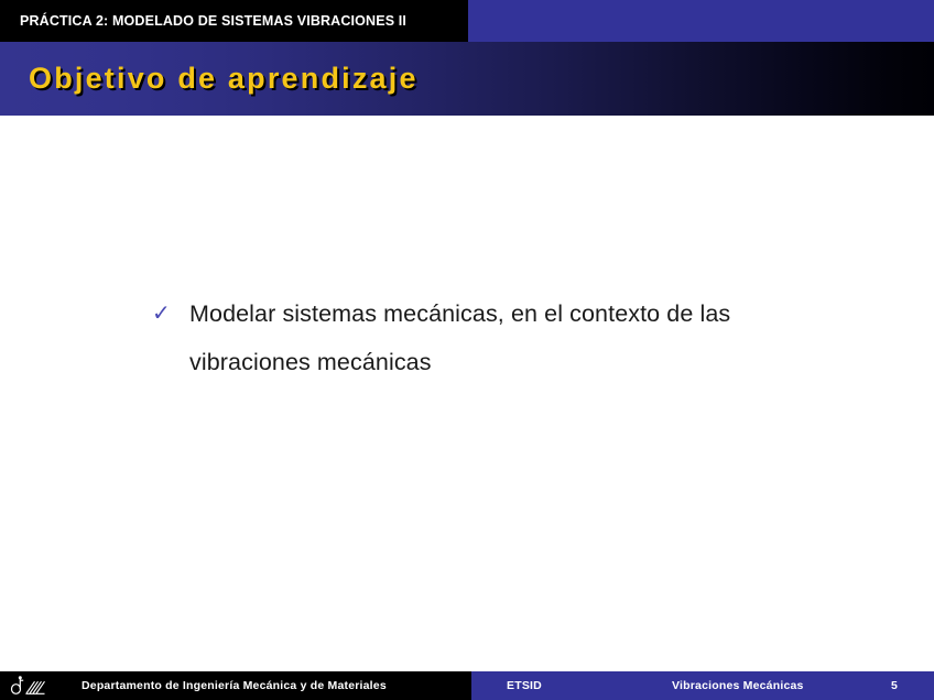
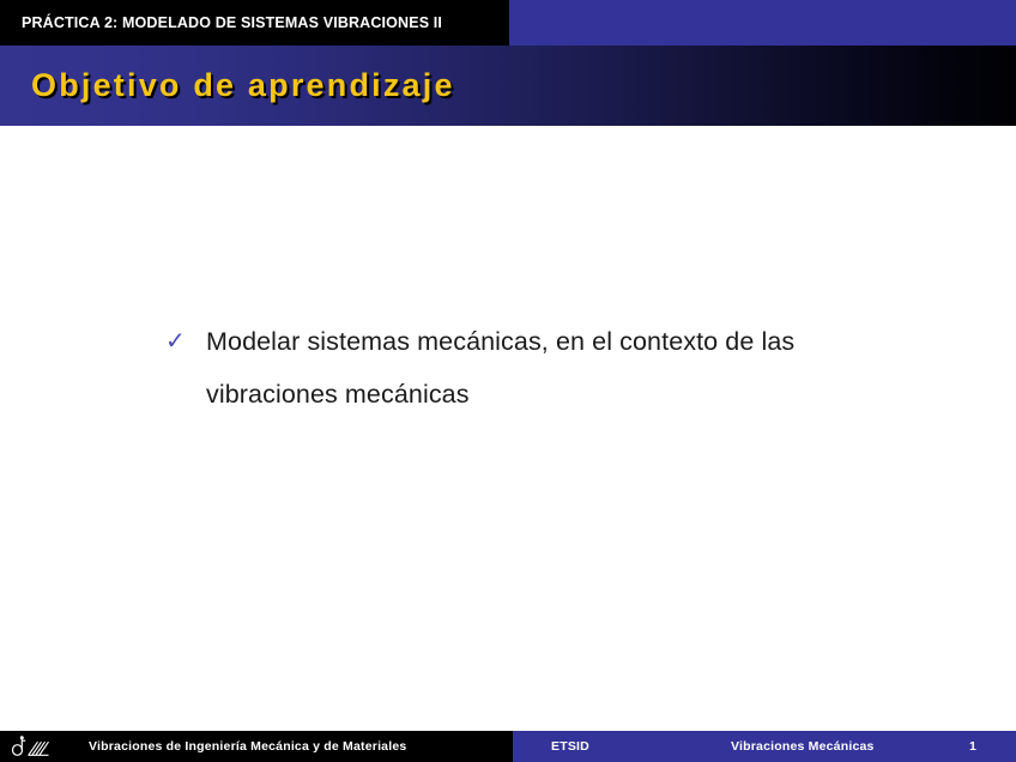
  PRÁCTICA 2: MODELADO DE SISTEMAS VIBRACIONES II
  Objetivo de aprendizaje
  ✓
  Modelar sistemas mecánicas, en el contexto de las
  vibraciones mecánicas
- Departamento de Ingeniería Mecánica y de Materiales
+ Vibraciones de Ingeniería Mecánica y de Materiales
  ETSID
  Vibraciones Mecánicas
- 5
+ 1
